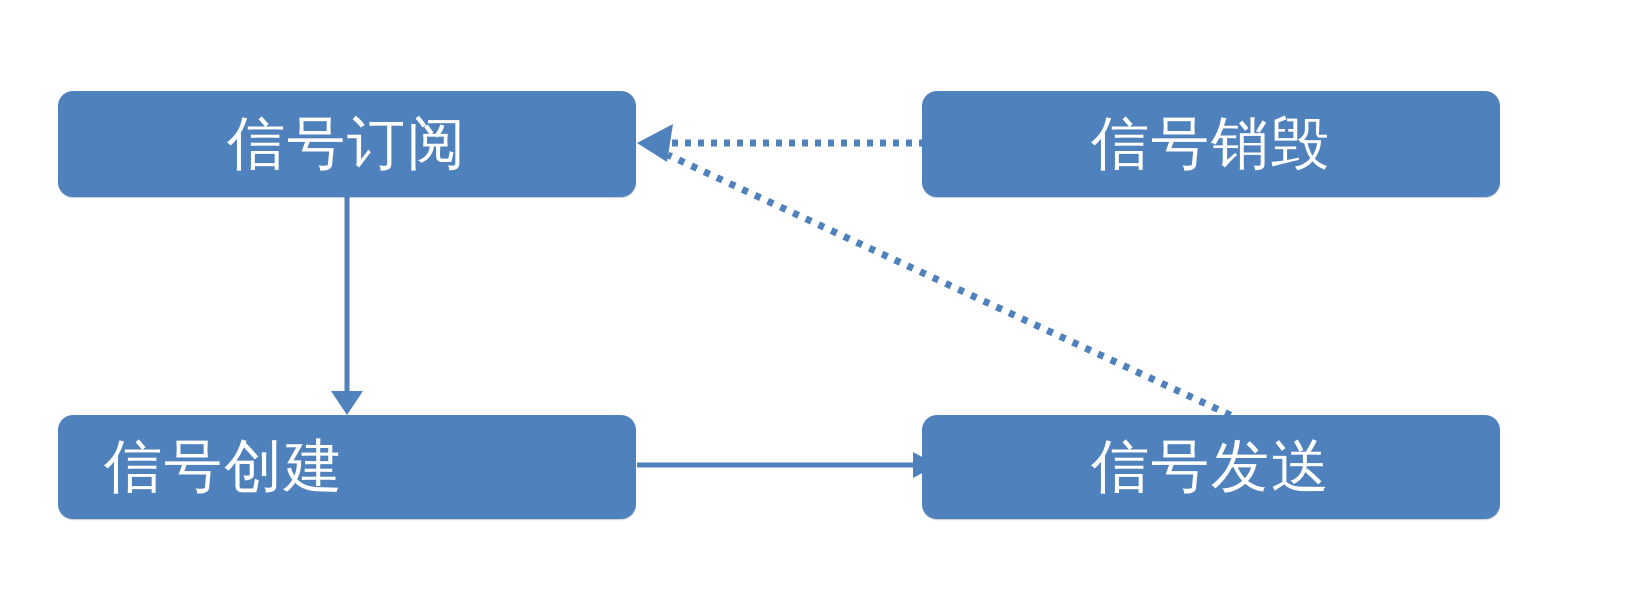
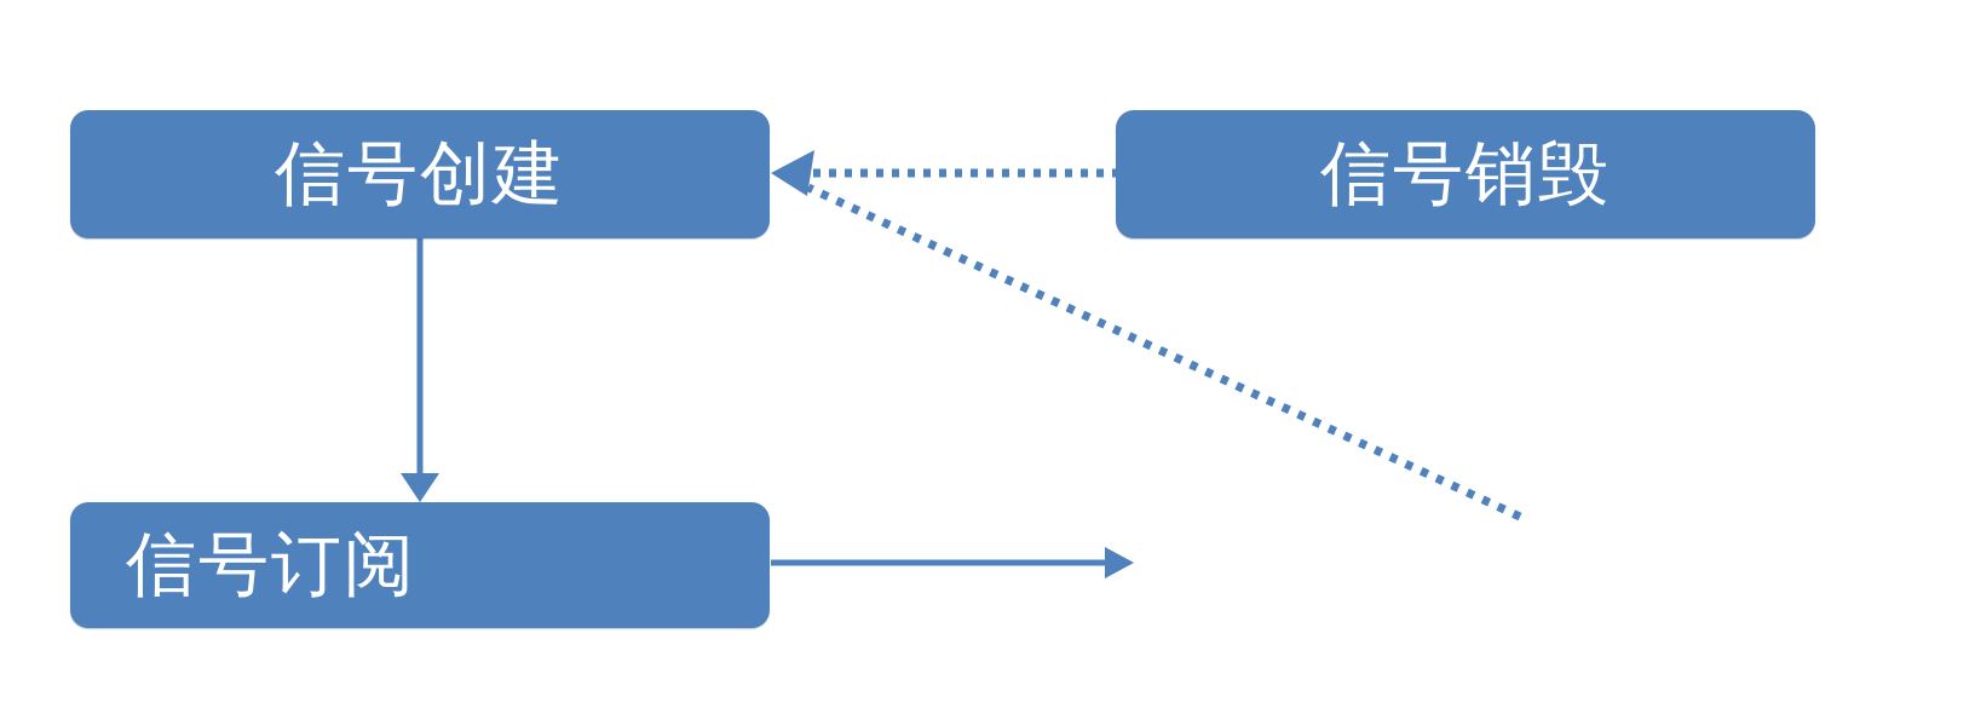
- 信号订阅
+ 信号创建
  信号销毁
- 信号创建
+ 信号订阅
- 信号发送
